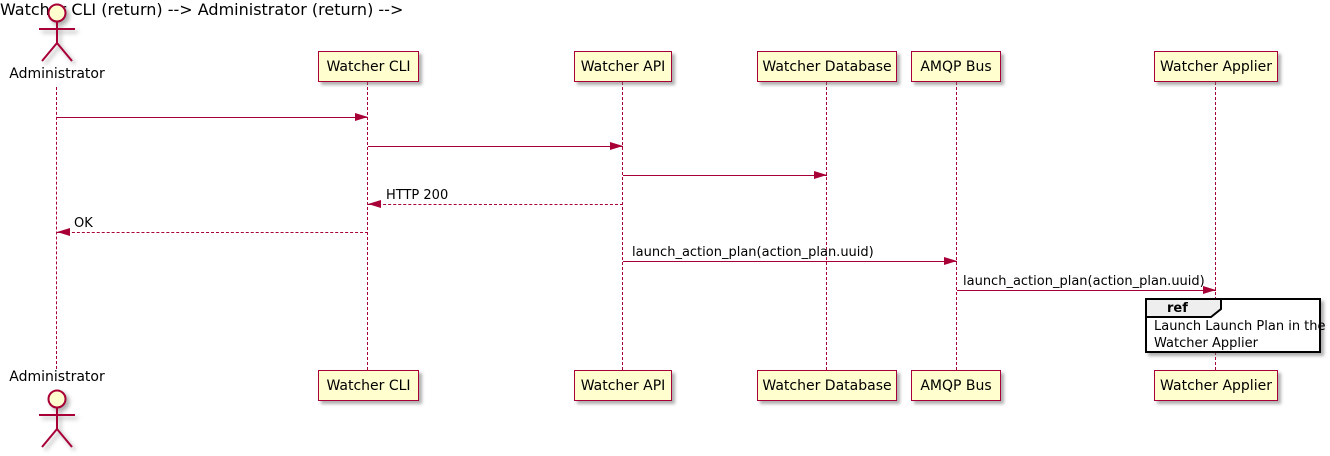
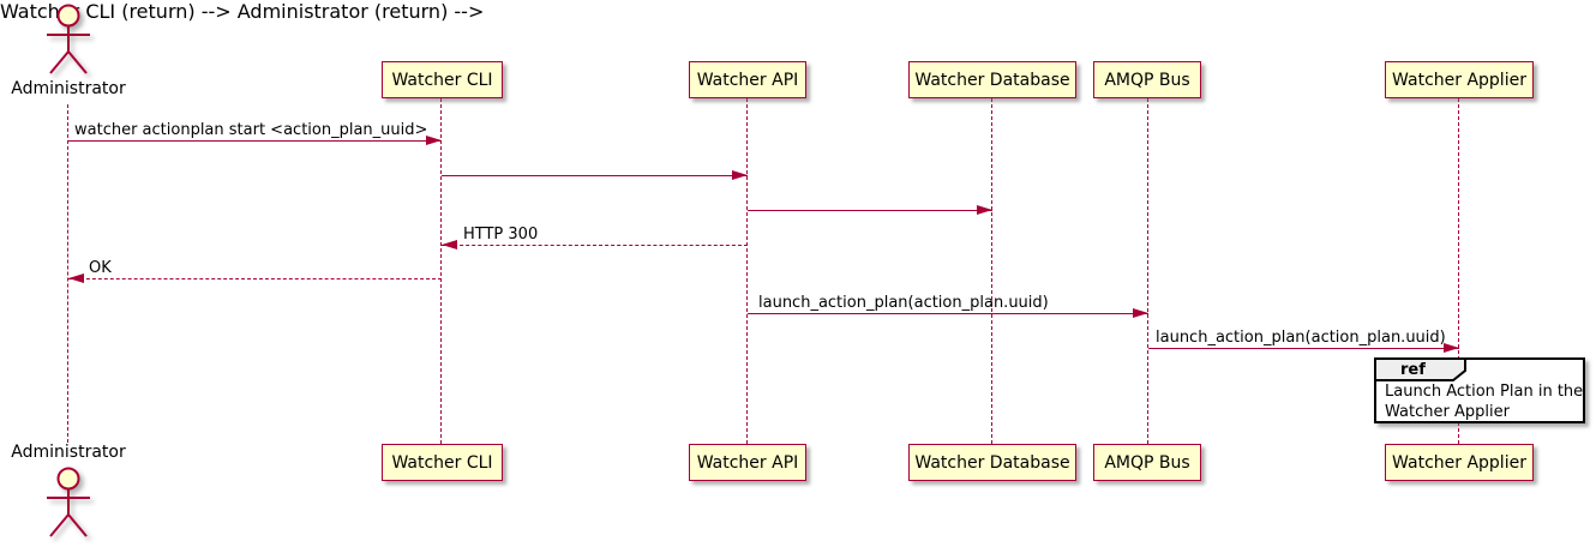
  Administrator
  Watcher CLI
  Watcher API
  Watcher Database
  AMQP Bus
  Watcher Applier
+ watcher actionplan start <action_plan_uuid>
  Watcher CLI (return) -->
- HTTP 200
+ HTTP 300
  Administrator (return) -->
  OK
  launch_action_plan(action_plan.uuid)
  launch_action_plan(action_plan.uuid)
  ref
- Launch Launch Plan in the
+ Launch Action Plan in the
  Watcher Applier
  Watcher CLI
  Watcher API
  Watcher Database
  AMQP Bus
  Watcher Applier
  Administrator
